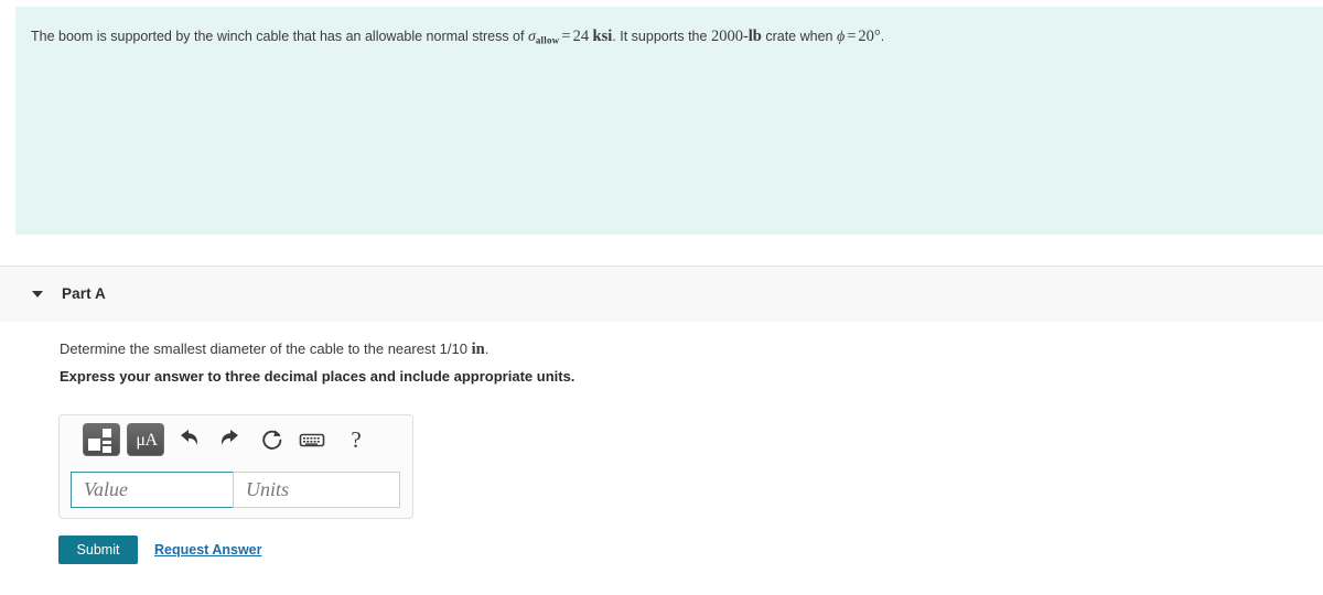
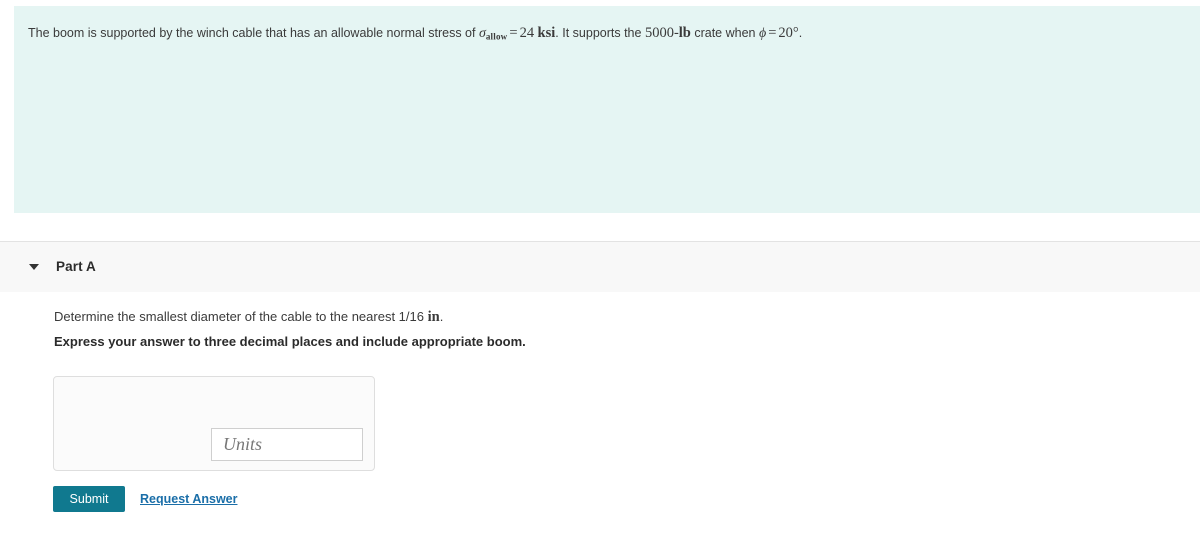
- The boom is supported by the winch cable that has an allowable normal stress of σallow = 24 ksi. It supports the 2000-lb crate when ϕ = 20°.
+ The boom is supported by the winch cable that has an allowable normal stress of σallow = 24 ksi. It supports the 5000-lb crate when ϕ = 20°.
  Part A
- Determine the smallest diameter of the cable to the nearest 1/10 in.
+ Determine the smallest diameter of the cable to the nearest 1/16 in.
- Express your answer to three decimal places and include appropriate units.
+ Express your answer to three decimal places and include appropriate boom.
- μA
- ?
- Value
  Units
  Submit
  Request Answer
